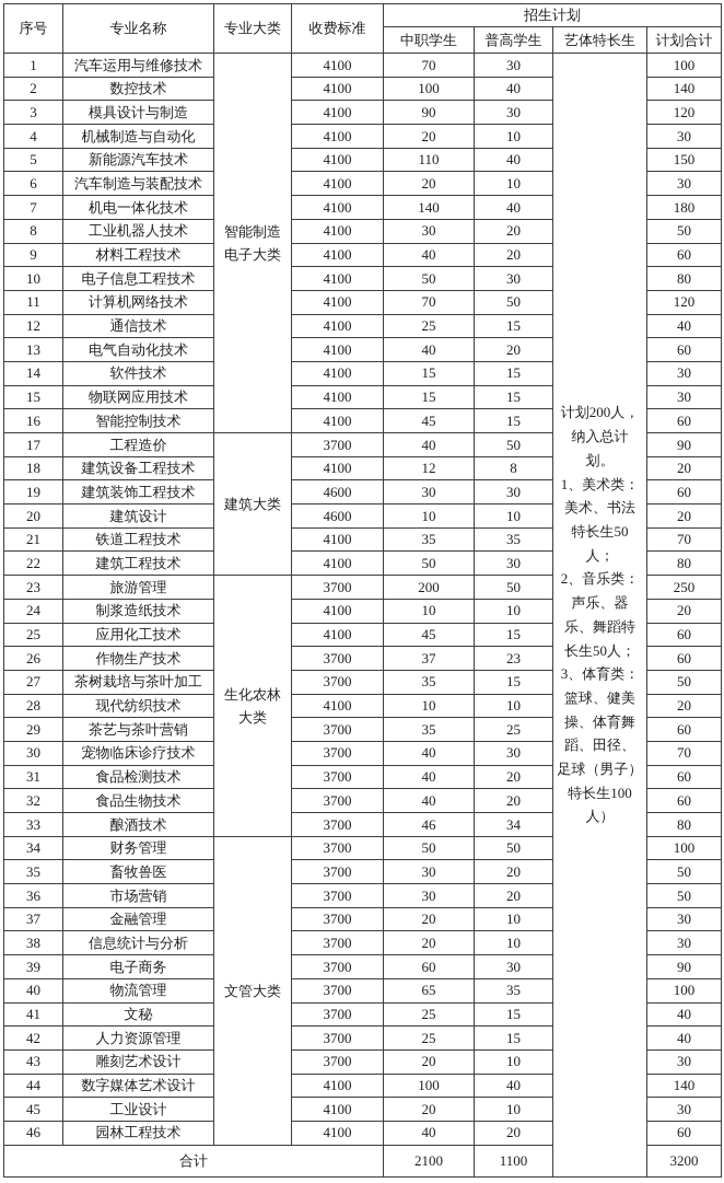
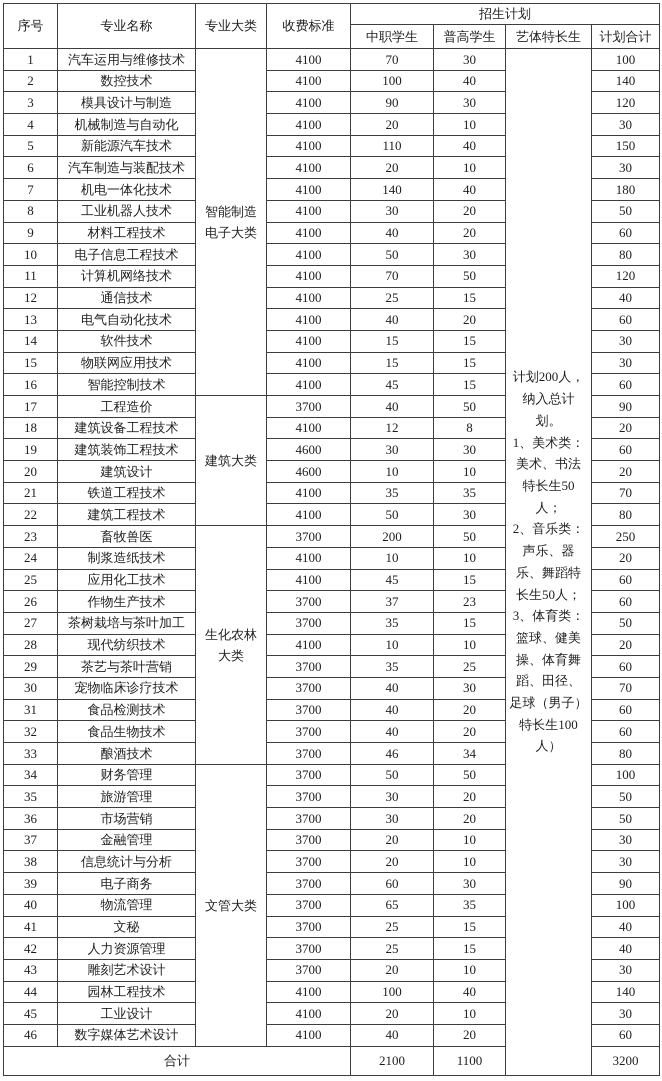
  序号	专业名称	专业大类	收费标准	招生计划
  中职学生	普高学生	艺体特长生	计划合计
  1	汽车运用与维修技术	智能制造电子大类	4100	70	30	计划200人，纳入总计划。1、美术类：美术、书法特长生50人；2、音乐类：声乐、器乐、舞蹈特长生50人；3、体育类：篮球、健美操、体育舞蹈、田径、足球（男子）特长生100人）	100
  2	数控技术	4100	100	40	140
  3	模具设计与制造	4100	90	30	120
  4	机械制造与自动化	4100	20	10	30
  5	新能源汽车技术	4100	110	40	150
  6	汽车制造与装配技术	4100	20	10	30
  7	机电一体化技术	4100	140	40	180
  8	工业机器人技术	4100	30	20	50
  9	材料工程技术	4100	40	20	60
  10	电子信息工程技术	4100	50	30	80
  11	计算机网络技术	4100	70	50	120
  12	通信技术	4100	25	15	40
  13	电气自动化技术	4100	40	20	60
  14	软件技术	4100	15	15	30
  15	物联网应用技术	4100	15	15	30
  16	智能控制技术	4100	45	15	60
  17	工程造价	建筑大类	3700	40	50	90
  18	建筑设备工程技术	4100	12	8	20
  19	建筑装饰工程技术	4600	30	30	60
  20	建筑设计	4600	10	10	20
  21	铁道工程技术	4100	35	35	70
  22	建筑工程技术	4100	50	30	80
- 23	旅游管理	生化农林大类	3700	200	50	250
+ 23	畜牧兽医	生化农林大类	3700	200	50	250
  24	制浆造纸技术	4100	10	10	20
  25	应用化工技术	4100	45	15	60
  26	作物生产技术	3700	37	23	60
  27	茶树栽培与茶叶加工	3700	35	15	50
  28	现代纺织技术	4100	10	10	20
  29	茶艺与茶叶营销	3700	35	25	60
  30	宠物临床诊疗技术	3700	40	30	70
  31	食品检测技术	3700	40	20	60
  32	食品生物技术	3700	40	20	60
  33	酿酒技术	3700	46	34	80
  34	财务管理	文管大类	3700	50	50	100
- 35	畜牧兽医	3700	30	20	50
+ 35	旅游管理	3700	30	20	50
  36	市场营销	3700	30	20	50
  37	金融管理	3700	20	10	30
  38	信息统计与分析	3700	20	10	30
  39	电子商务	3700	60	30	90
  40	物流管理	3700	65	35	100
  41	文秘	3700	25	15	40
  42	人力资源管理	3700	25	15	40
  43	雕刻艺术设计	3700	20	10	30
- 44	数字媒体艺术设计	4100	100	40	140
+ 44	园林工程技术	4100	100	40	140
  45	工业设计	4100	20	10	30
- 46	园林工程技术	4100	40	20	60
+ 46	数字媒体艺术设计	4100	40	20	60
  合计	2100	1100	3200
